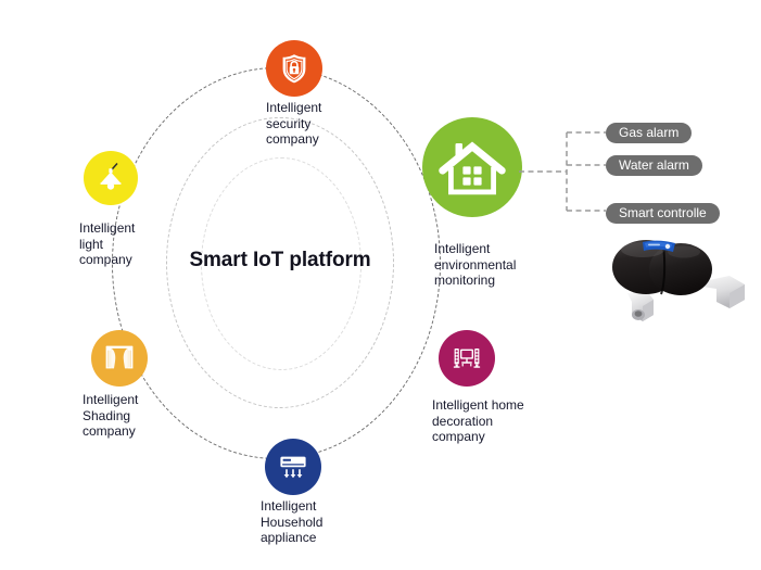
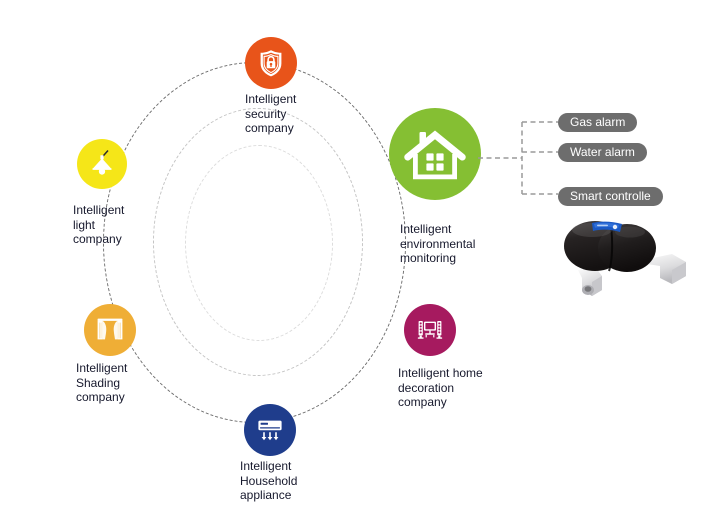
- Smart IoT platform
  Intelligent
  security
  company
  Intelligent
  light
  company
  Intelligent
  Shading
  company
  Intelligent
  Household
  appliance
  Intelligent home
  decoration
  company
  Intelligent
  environmental
  monitoring
  Gas alarm
  Water alarm
  Smart controlle
